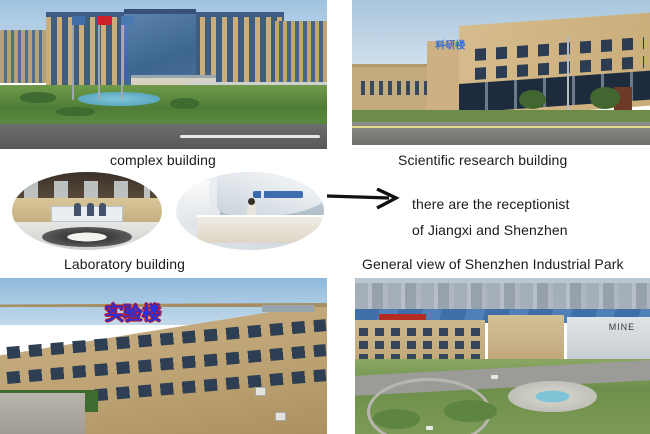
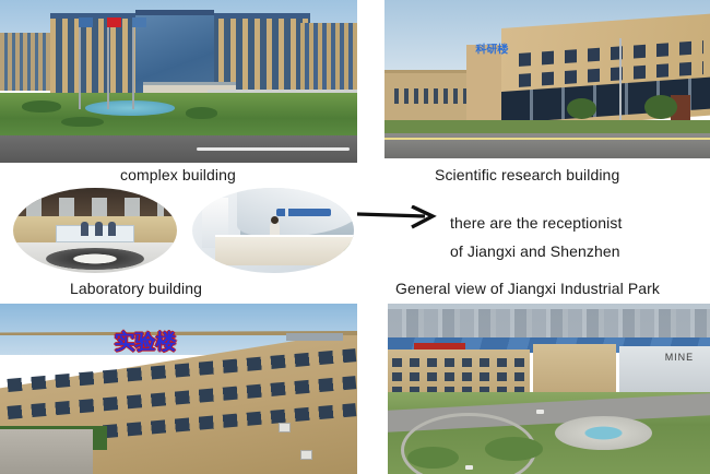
  complex building
  科研楼
  Scientific research building
  there are the receptionist
  of Jiangxi and Shenzhen
  Laboratory building
  实验楼
- General view of Shenzhen Industrial Park
+ General view of Jiangxi Industrial Park
  MINE
